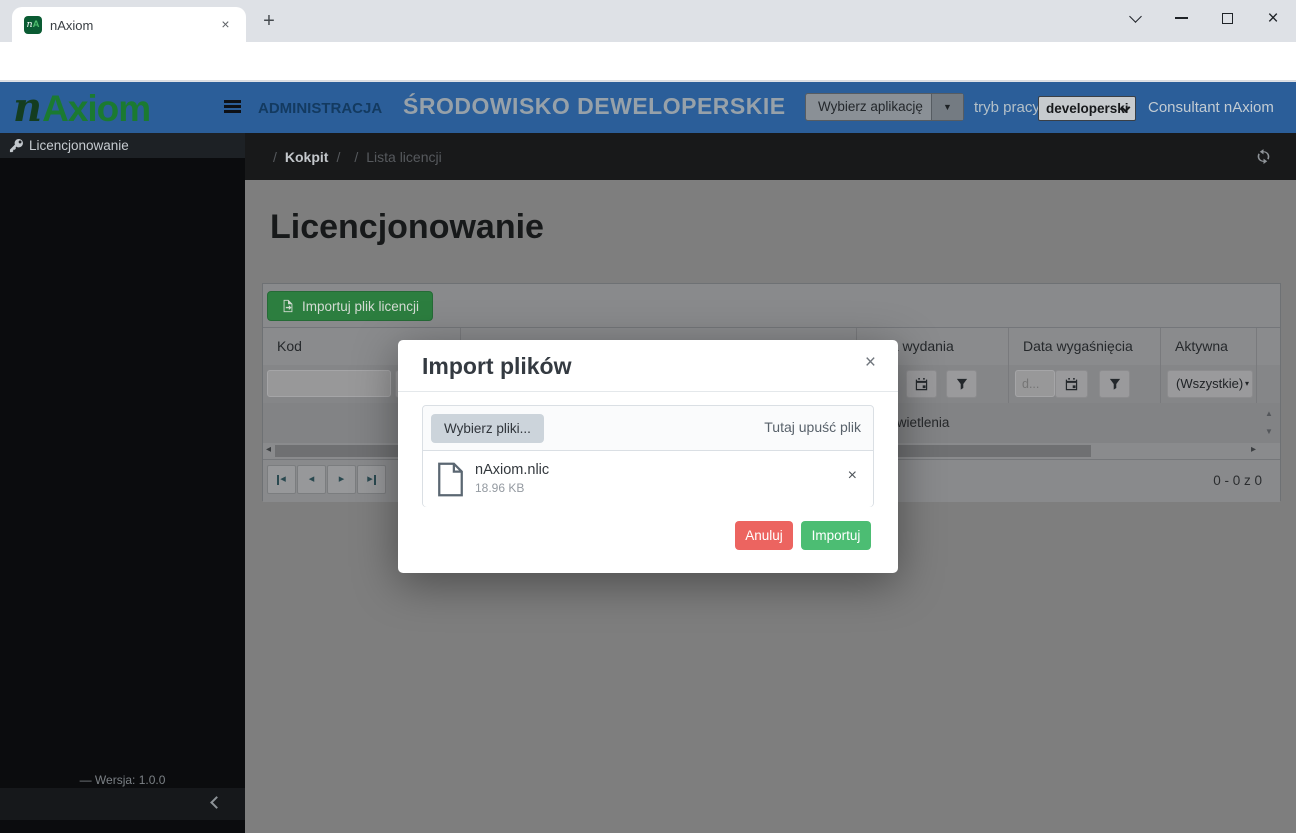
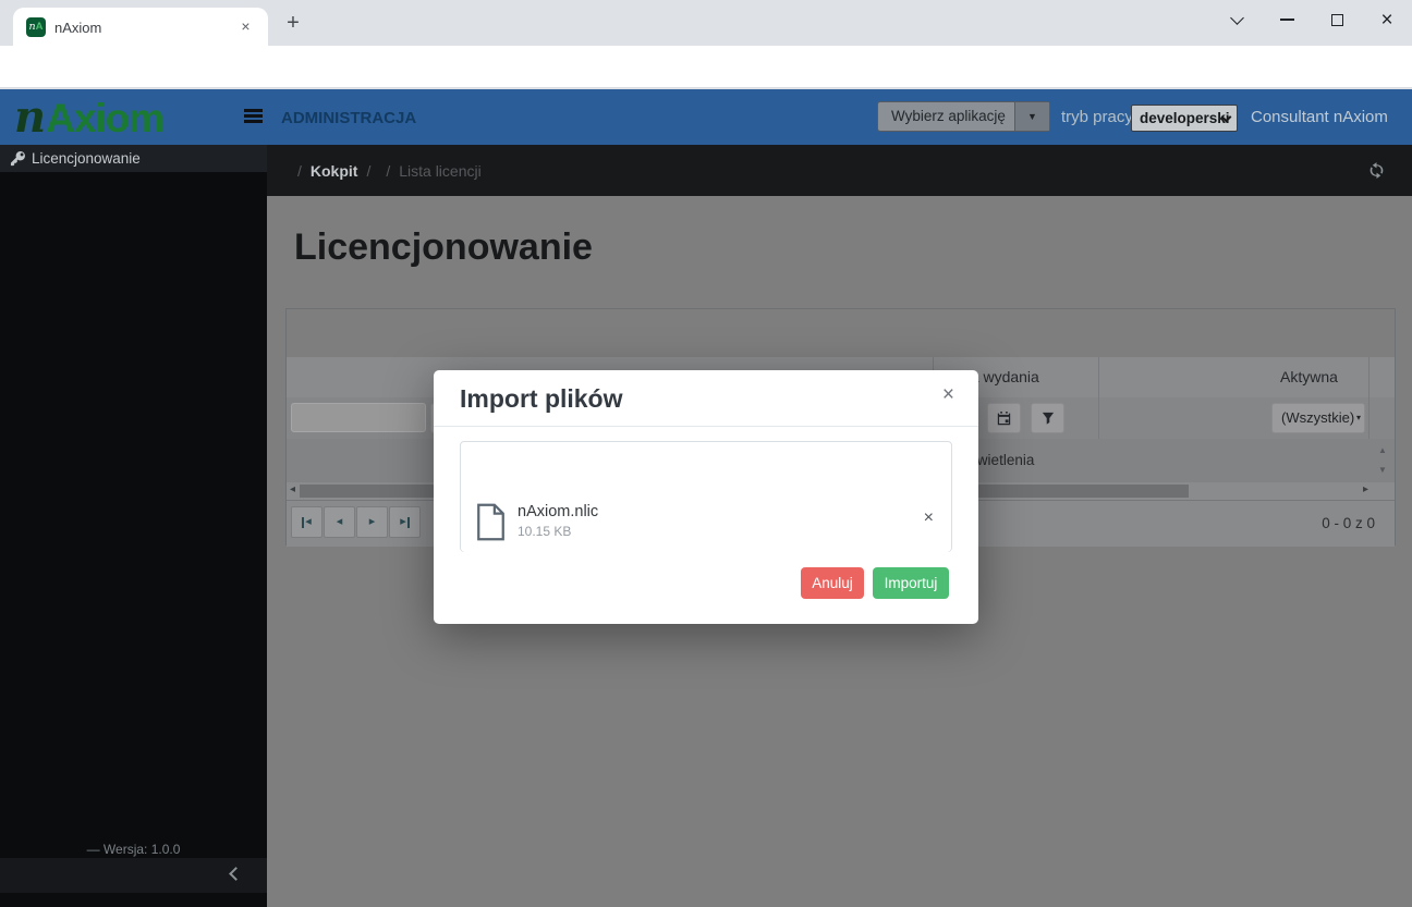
  nA
  nAxiom
  ×
  +
  ×
  nAxiom
  ADMINISTRACJA
- ŚRODOWISKO DEWELOPERSKIE
  Wybierz aplikację
  ▼
  tryb pracy
  developerski
  Consultant nAxiom
  Licencjonowanie
  — Wersja: 1.0.0
  /
  Kokpit
  /
  /
  Lista licencji
  Licencjonowanie
- Importuj plik licencji
- Kod
- Data wygaśnięcia
  Aktywna
- d...
  (Wszystkie)
  ▾
  ▲
  ▼
  ◂
  ▸
  ◂
  ◂
  ▸
  ▸
  0 - 0 z 0
  Import plików
  ×
- Wybierz pliki...
- Tutaj upuść plik
  nAxiom.nlic
- 18.96 KB
+ 10.15 KB
  ×
  Anuluj
  Importuj
